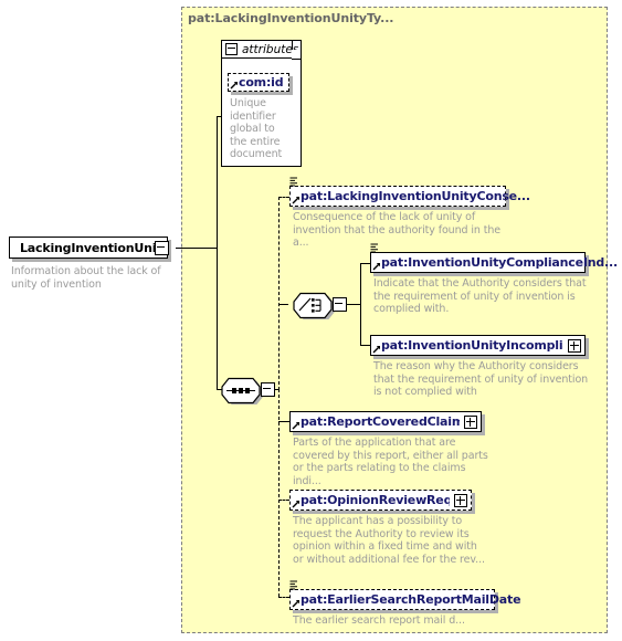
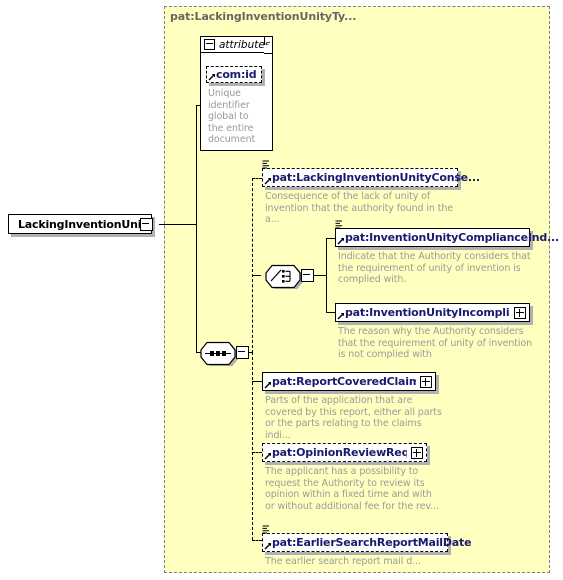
  pat:LackingInventionUnityTy...
  LackingInventionUn
- Information about the lack of unity of invention
  attribute
  com:id
  Unique identifier global to the entire document
  pat:LackingInventionUnityConse...
  Consequence of the lack of unity of invention that the authority found in the a...
  pat:InventionUnityComplianceInd...
  Indicate that the Authority considers that the requirement of unity of invention is complied with.
  pat:InventionUnityIncompli
  The reason why the Authority considers that the requirement of unity of invention is not complied with
  pat:ReportCoveredClaim
  Parts of the application that are covered by this report, either all parts or the parts relating to the claims indi...
  pat:OpinionReviewReq
  The applicant has a possibility to request the Authority to review its opinion within a fixed time and with or without additional fee for the rev...
  pat:EarlierSearchReportMailDate
  The earlier search report mail d...
